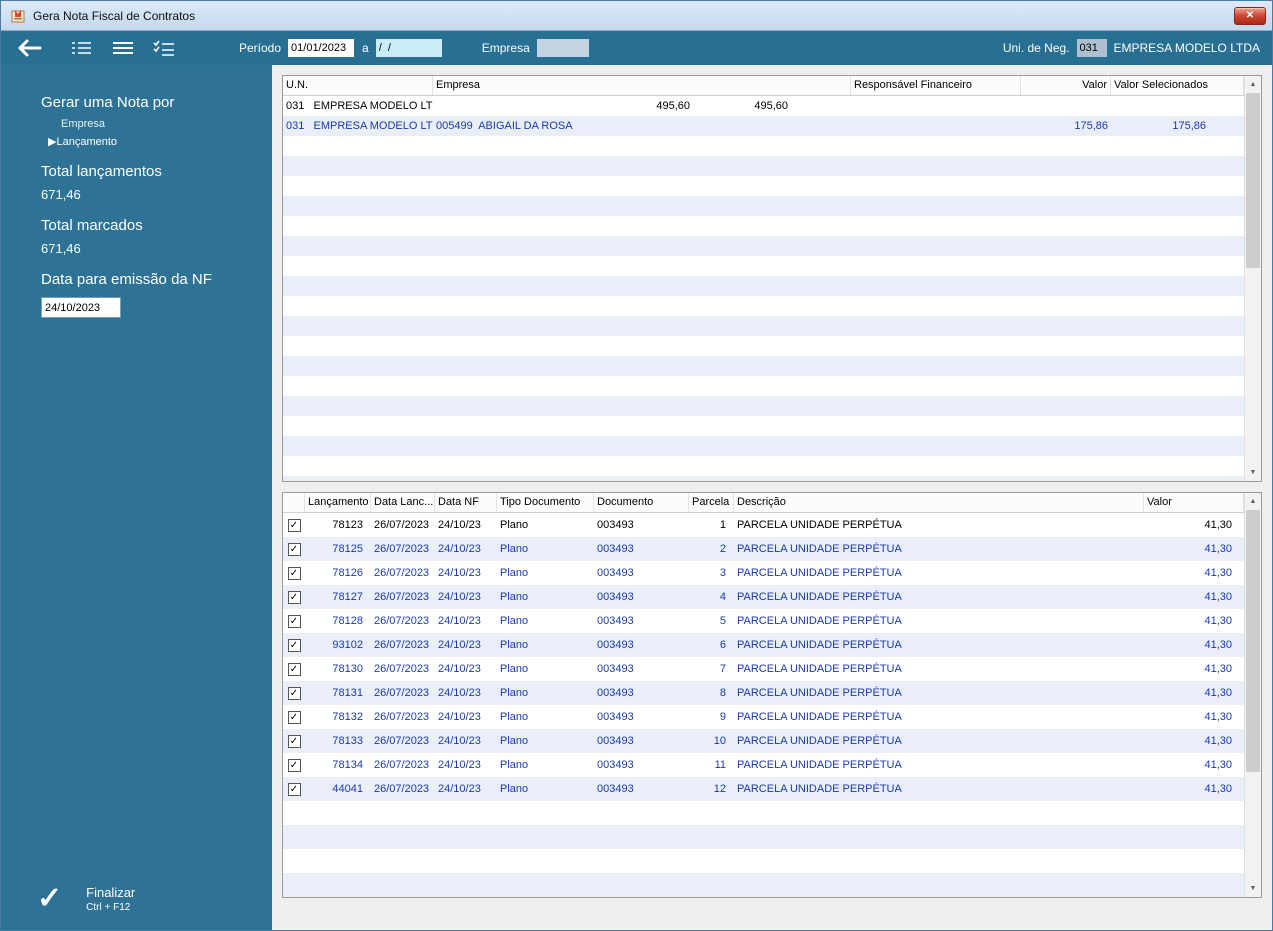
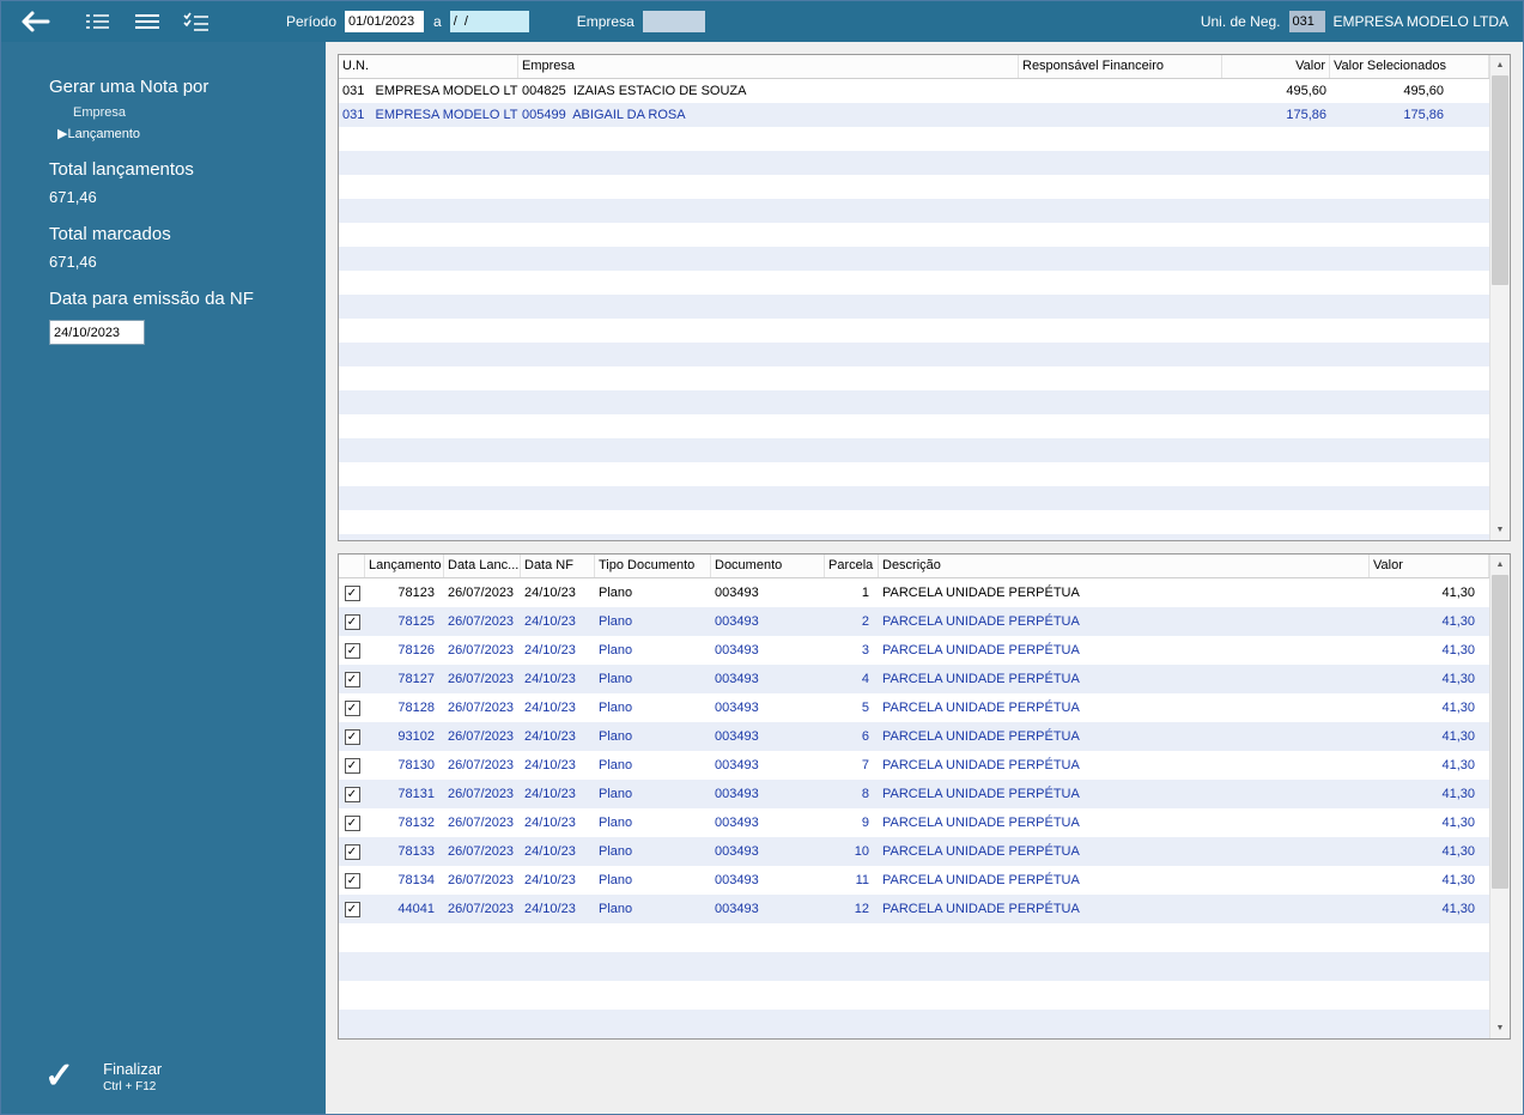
- Gera Nota Fiscal de Contratos
- ✕
  Período
  01/01/2023
  a
  / /
  Empresa
  Uni. de Neg.
  031
  EMPRESA MODELO LTDA
  Gerar uma Nota por
  Empresa
  ▶Lançamento
  Total lançamentos
  671,46
  Total marcados
  671,46
  Data para emissão da NF
  24/10/2023
  ✓
  Finalizar
  Ctrl + F12
  U.N.
  Empresa
  Responsável Financeiro
  Valor
  Valor Selecionados
  031 EMPRESA MODELO LT
+ 004825 IZAIAS ESTACIO DE SOUZA
  495,60
  495,60
  031 EMPRESA MODELO LT
  005499 ABIGAIL DA ROSA
  175,86
  175,86
  Lançamento
  Data Lanc...
  Data NF
  Tipo Documento
  Documento
  Parcela
  Descrição
  Valor
  ✓
  78123
  26/07/2023
  24/10/23
  Plano
  003493
  1
  PARCELA UNIDADE PERPÉTUA
  41,30
  ✓
  78125
  26/07/2023
  24/10/23
  Plano
  003493
  2
  PARCELA UNIDADE PERPÉTUA
  41,30
  ✓
  78126
  26/07/2023
  24/10/23
  Plano
  003493
  3
  PARCELA UNIDADE PERPÉTUA
  41,30
  ✓
  78127
  26/07/2023
  24/10/23
  Plano
  003493
  4
  PARCELA UNIDADE PERPÉTUA
  41,30
  ✓
  78128
  26/07/2023
  24/10/23
  Plano
  003493
  5
  PARCELA UNIDADE PERPÉTUA
  41,30
  ✓
  93102
  26/07/2023
  24/10/23
  Plano
  003493
  6
  PARCELA UNIDADE PERPÉTUA
  41,30
  ✓
  78130
  26/07/2023
  24/10/23
  Plano
  003493
  7
  PARCELA UNIDADE PERPÉTUA
  41,30
  ✓
  78131
  26/07/2023
  24/10/23
  Plano
  003493
  8
  PARCELA UNIDADE PERPÉTUA
  41,30
  ✓
  78132
  26/07/2023
  24/10/23
  Plano
  003493
  9
  PARCELA UNIDADE PERPÉTUA
  41,30
  ✓
  78133
  26/07/2023
  24/10/23
  Plano
  003493
  10
  PARCELA UNIDADE PERPÉTUA
  41,30
  ✓
  78134
  26/07/2023
  24/10/23
  Plano
  003493
  11
  PARCELA UNIDADE PERPÉTUA
  41,30
  ✓
  44041
  26/07/2023
  24/10/23
  Plano
  003493
  12
  PARCELA UNIDADE PERPÉTUA
  41,30
